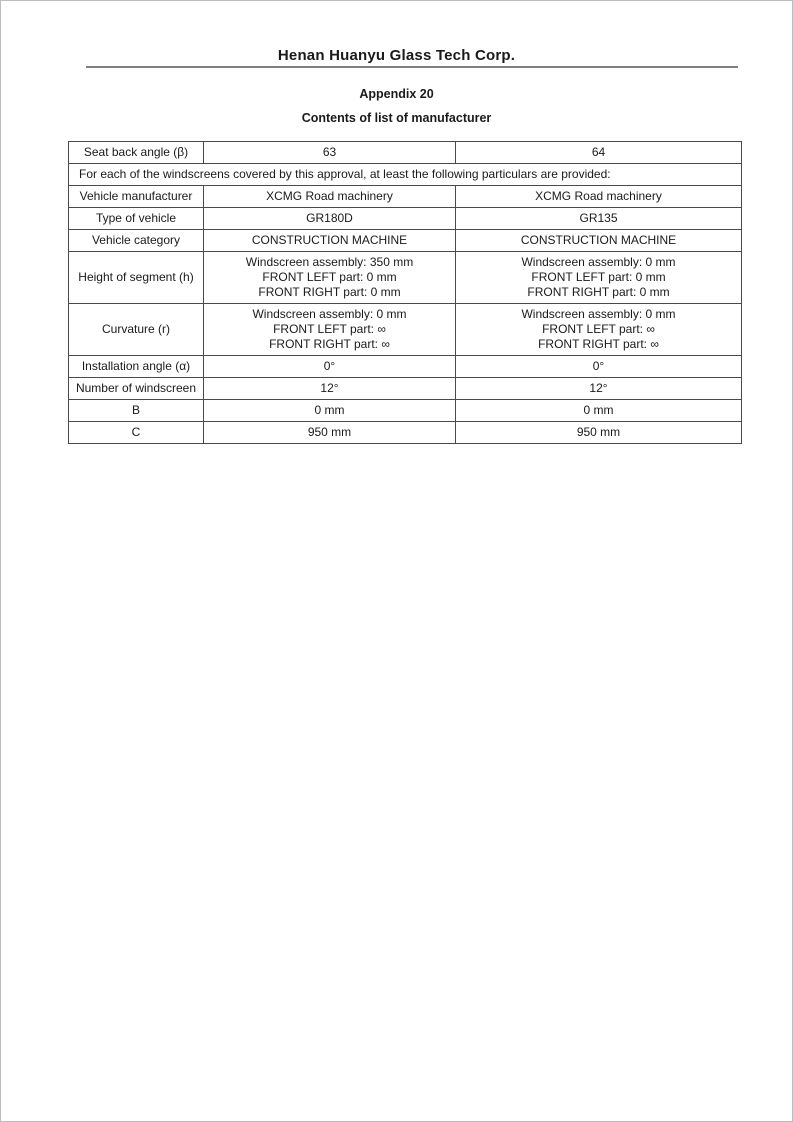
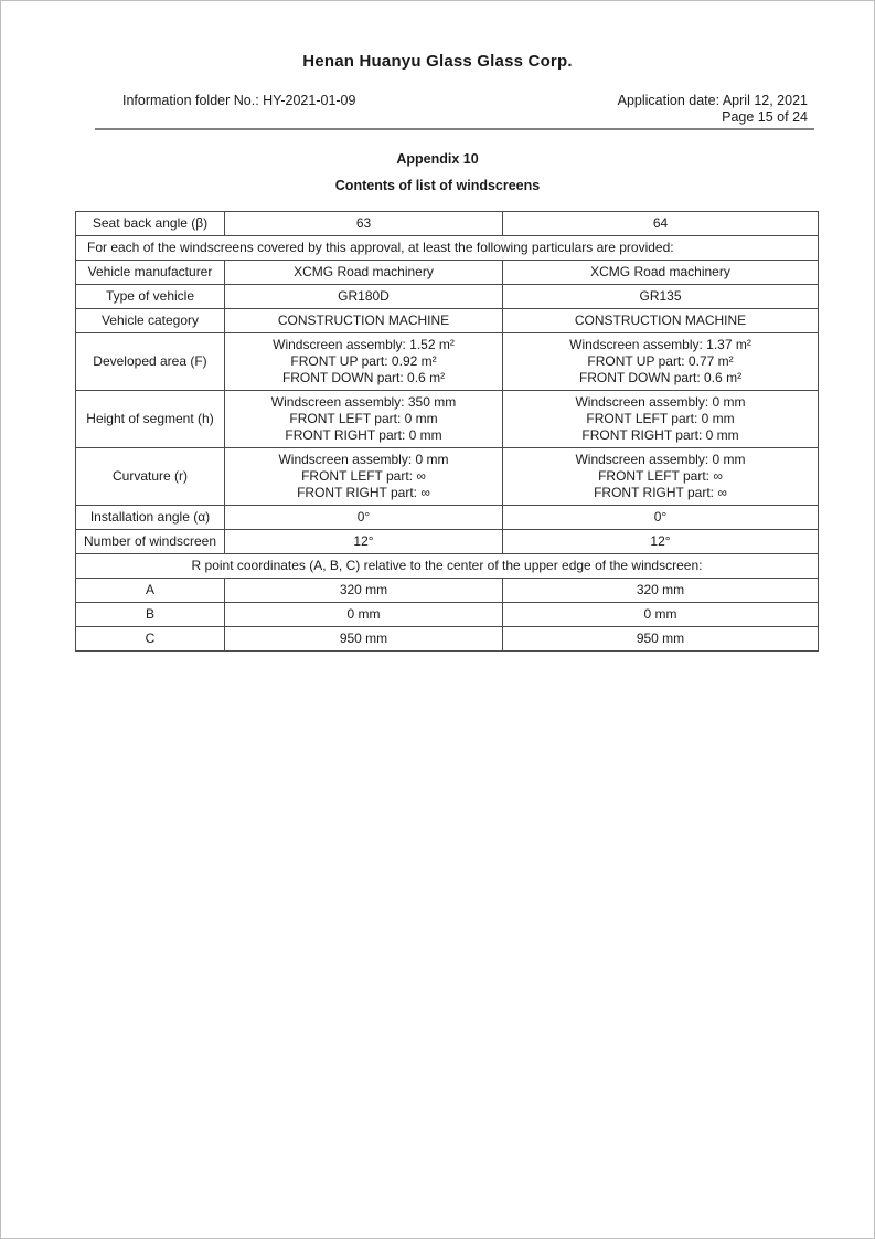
- Henan Huanyu Glass Tech Corp.
+ Henan Huanyu Glass Glass Corp.
+ Information folder No.: HY-2021-01-09
+ Application date: April 12, 2021
+ Page 15 of 24
- Appendix 20
+ Appendix 10
- Contents of list of manufacturer
+ Contents of list of windscreens
  Seat back angle (β)	63	64
  For each of the windscreens covered by this approval, at least the following particulars are provided:
  Vehicle manufacturer	XCMG Road machinery	XCMG Road machinery
  Type of vehicle	GR180D	GR135
  Vehicle category	CONSTRUCTION MACHINE	CONSTRUCTION MACHINE
+ Developed area (F)	Windscreen assembly: 1.52 m²FRONT UP part: 0.92 m²FRONT DOWN part: 0.6 m²	Windscreen assembly: 1.37 m²FRONT UP part: 0.77 m²FRONT DOWN part: 0.6 m²
  Height of segment (h)	Windscreen assembly: 350 mmFRONT LEFT part: 0 mmFRONT RIGHT part: 0 mm	Windscreen assembly: 0 mmFRONT LEFT part: 0 mmFRONT RIGHT part: 0 mm
  Curvature (r)	Windscreen assembly: 0 mmFRONT LEFT part: ∞FRONT RIGHT part: ∞	Windscreen assembly: 0 mmFRONT LEFT part: ∞FRONT RIGHT part: ∞
  Installation angle (α)	0°	0°
  Number of windscreen	12°	12°
+ R point coordinates (A, B, C) relative to the center of the upper edge of the windscreen:
+ A	320 mm	320 mm
  B	0 mm	0 mm
  C	950 mm	950 mm
